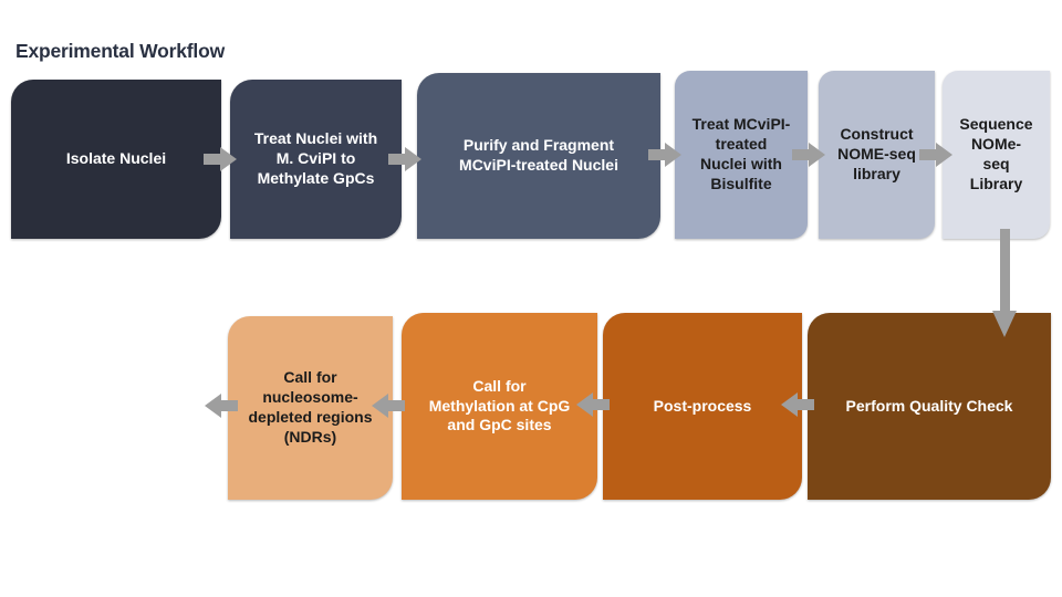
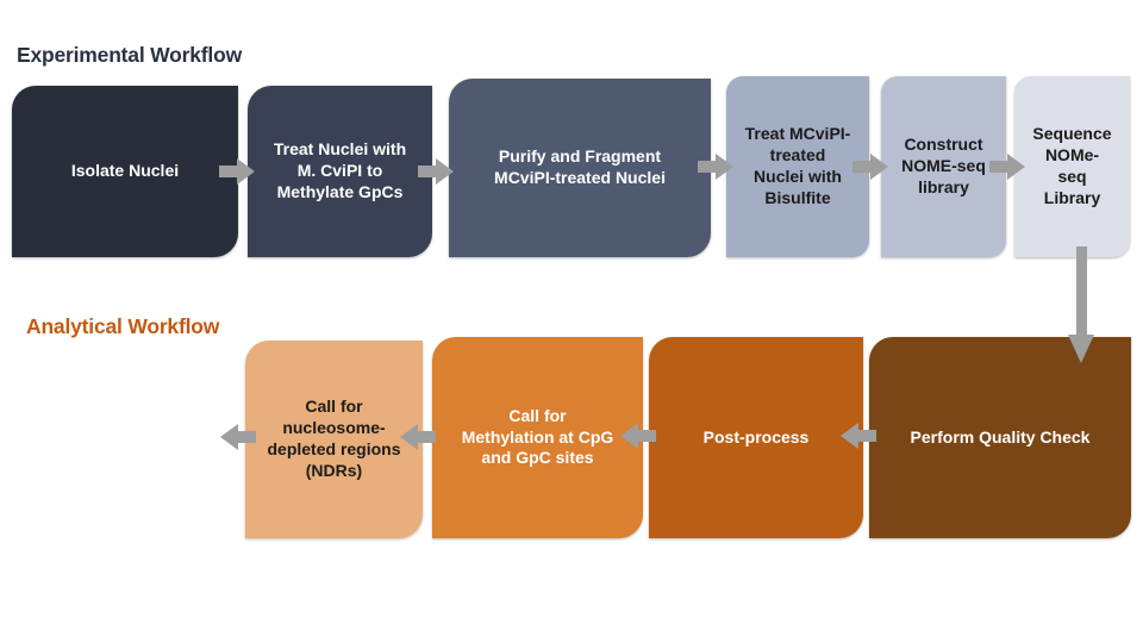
  Experimental Workflow
+ Analytical Workflow
  Isolate Nuclei
  Treat Nuclei with
  M. CviPI to
  Methylate GpCs
  Purify and Fragment
  MCviPI-treated Nuclei
  Treat MCviPI-
  treated
  Nuclei with
  Bisulfite
  Construct
  NOME-seq
  library
  Sequence
  NOMe-
  seq
  Library
  Call for
  nucleosome-
  depleted regions
  (NDRs)
  Call for
  Methylation at CpG
  and GpC sites
  Post-process
  Perform Quality Check
